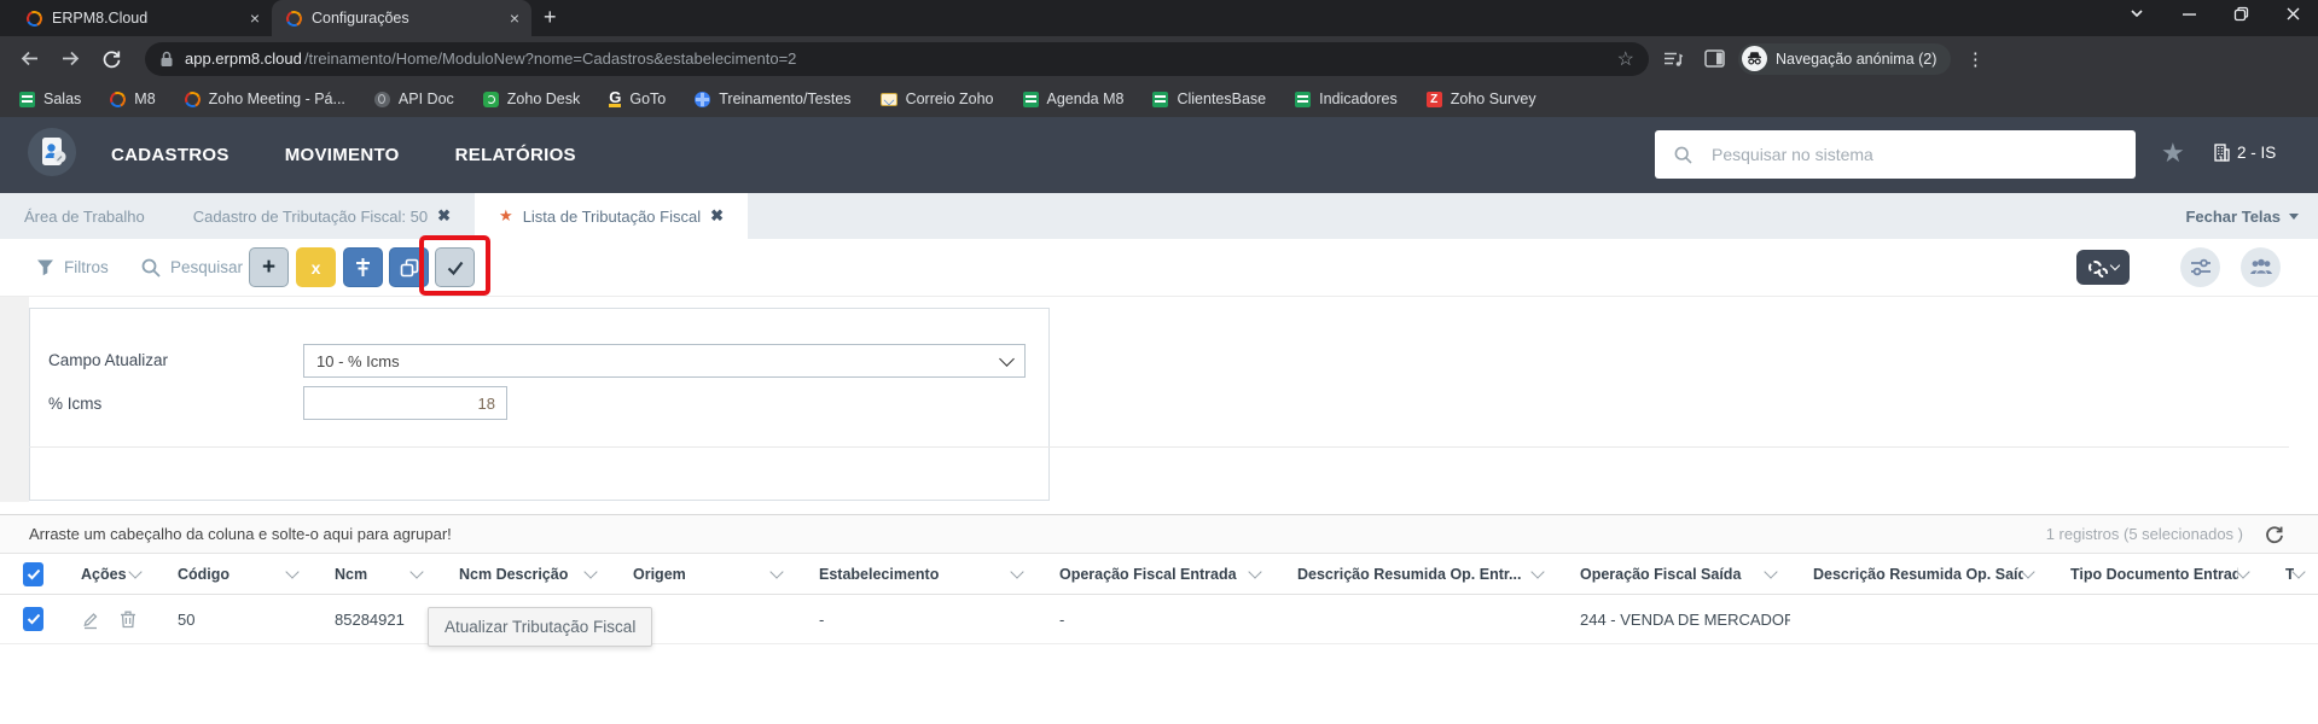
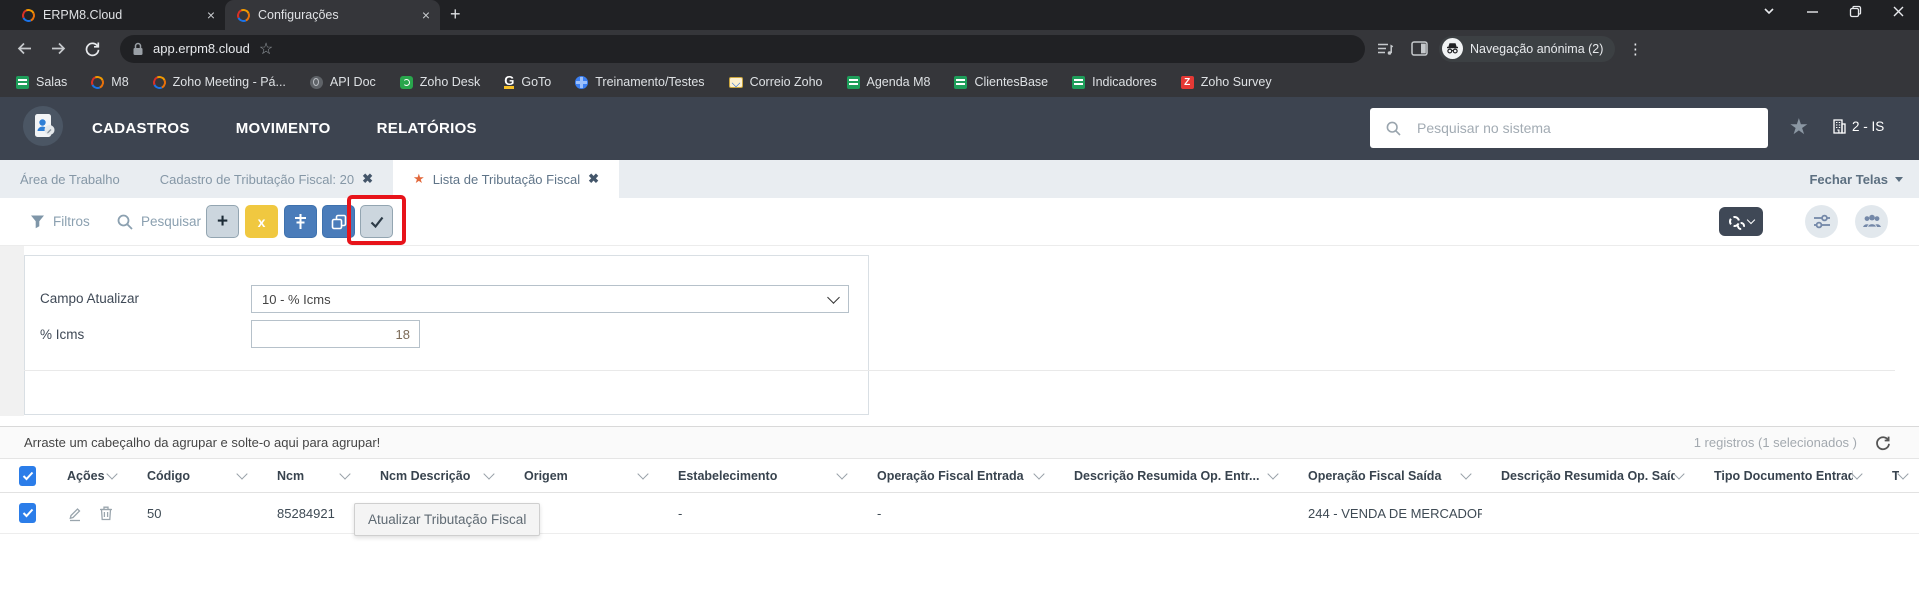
  ERPM8.Cloud
  ×
  Configurações
  ×
  +
  app.erpm8.cloud
- /treinamento/Home/ModuloNew?nome=Cadastros&estabelecimento=2
  ☆
  Navegação anónima (2)
  ⋮
  Salas
  M8
  Zoho Meeting - Pá...
  API Doc
  Zoho Desk
  G
  GoTo
  Treinamento/Testes
  Correio Zoho
  Agenda M8
  ClientesBase
  Indicadores
  Z
  Zoho Survey
  CADASTROS
  MOVIMENTO
  RELATÓRIOS
  Pesquisar no sistema
  ★
  2 - IS
  Área de Trabalho
- Cadastro de Tributação Fiscal: 50
+ Cadastro de Tributação Fiscal: 20
  ✖
  ★
  Lista de Tributação Fiscal
  ✖
  Fechar Telas
  Filtros
  Pesquisar
  +
  x
  Atualizar Tributação Fiscal
  Campo Atualizar
  10 - % Icms
  % Icms
  18
- Arraste um cabeçalho da coluna e solte-o aqui para agrupar!
+ Arraste um cabeçalho da agrupar e solte-o aqui para agrupar!
- 1 registros (5 selecionados )
+ 1 registros (1 selecionados )
  Ações
  Código
  Ncm
  Ncm Descrição
  Origem
  Estabelecimento
  Operação Fiscal Entrada
  Descrição Resumida Op. Entr...
  Operação Fiscal Saída
  Descrição Resumida Op. Saíd
  Tipo Documento Entrad
  50
  85284921
  -
  -
  244 - VENDA DE MERCADOR
